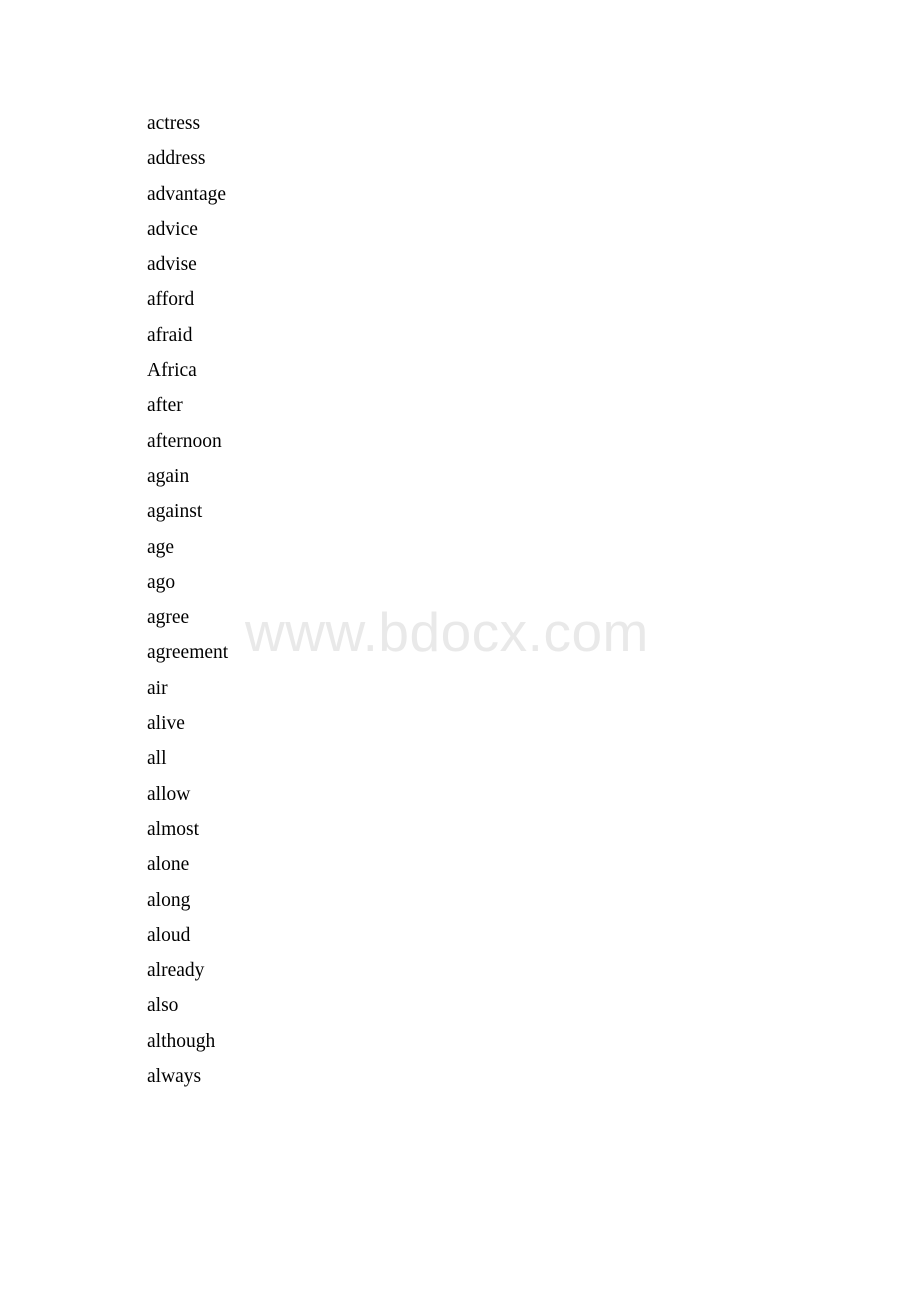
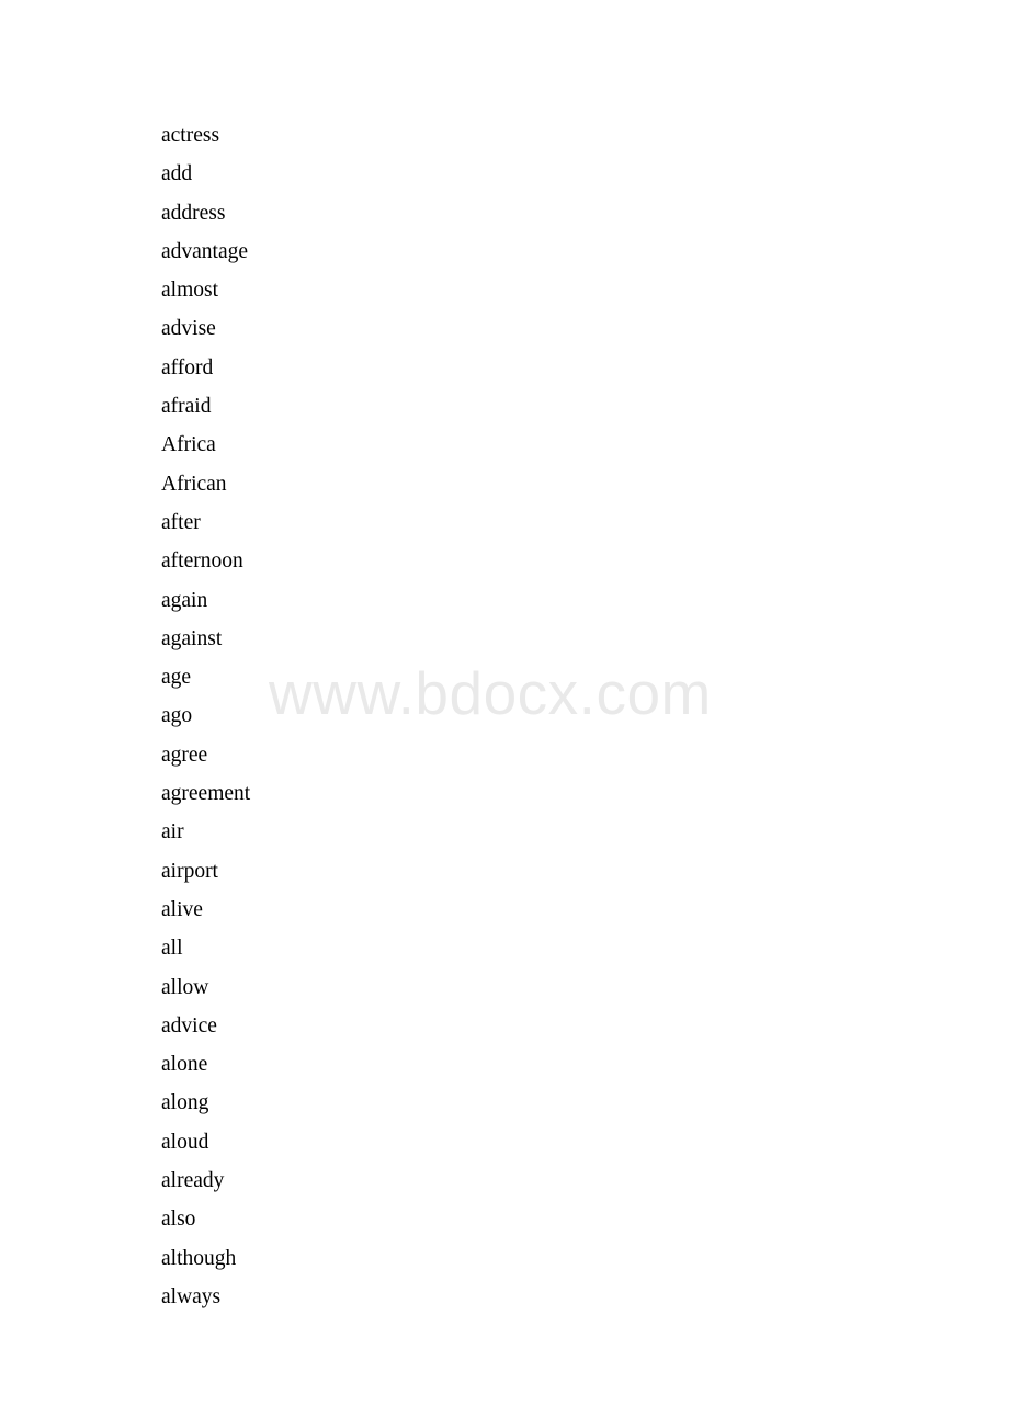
  actress
+ add
  address
  advantage
- advice
+ almost
  advise
  afford
  afraid
  Africa
+ African
  after
  afternoon
  again
  against
  age
  ago
  agree
  agreement
  air
+ airport
  alive
  all
  allow
- almost
+ advice
  alone
  along
  aloud
  already
  also
  although
  always
